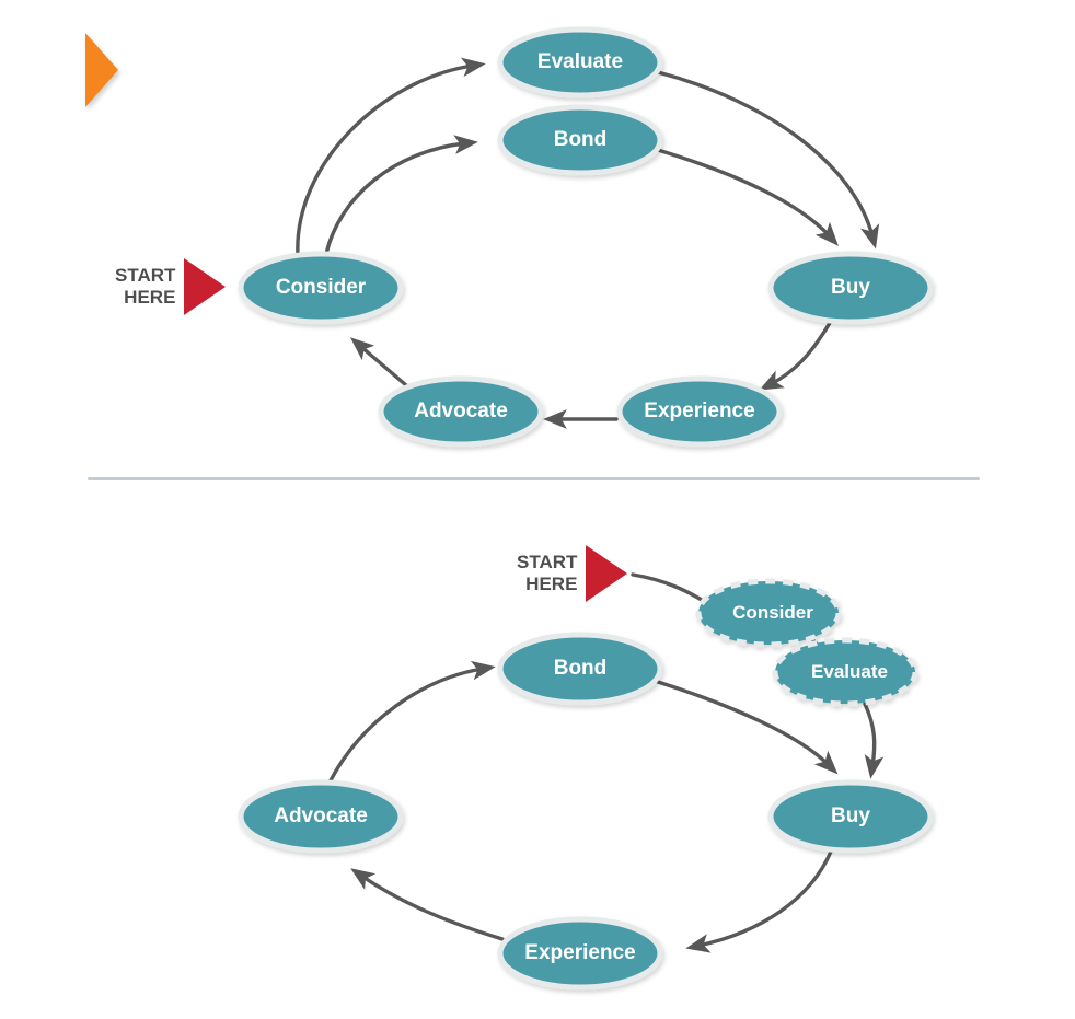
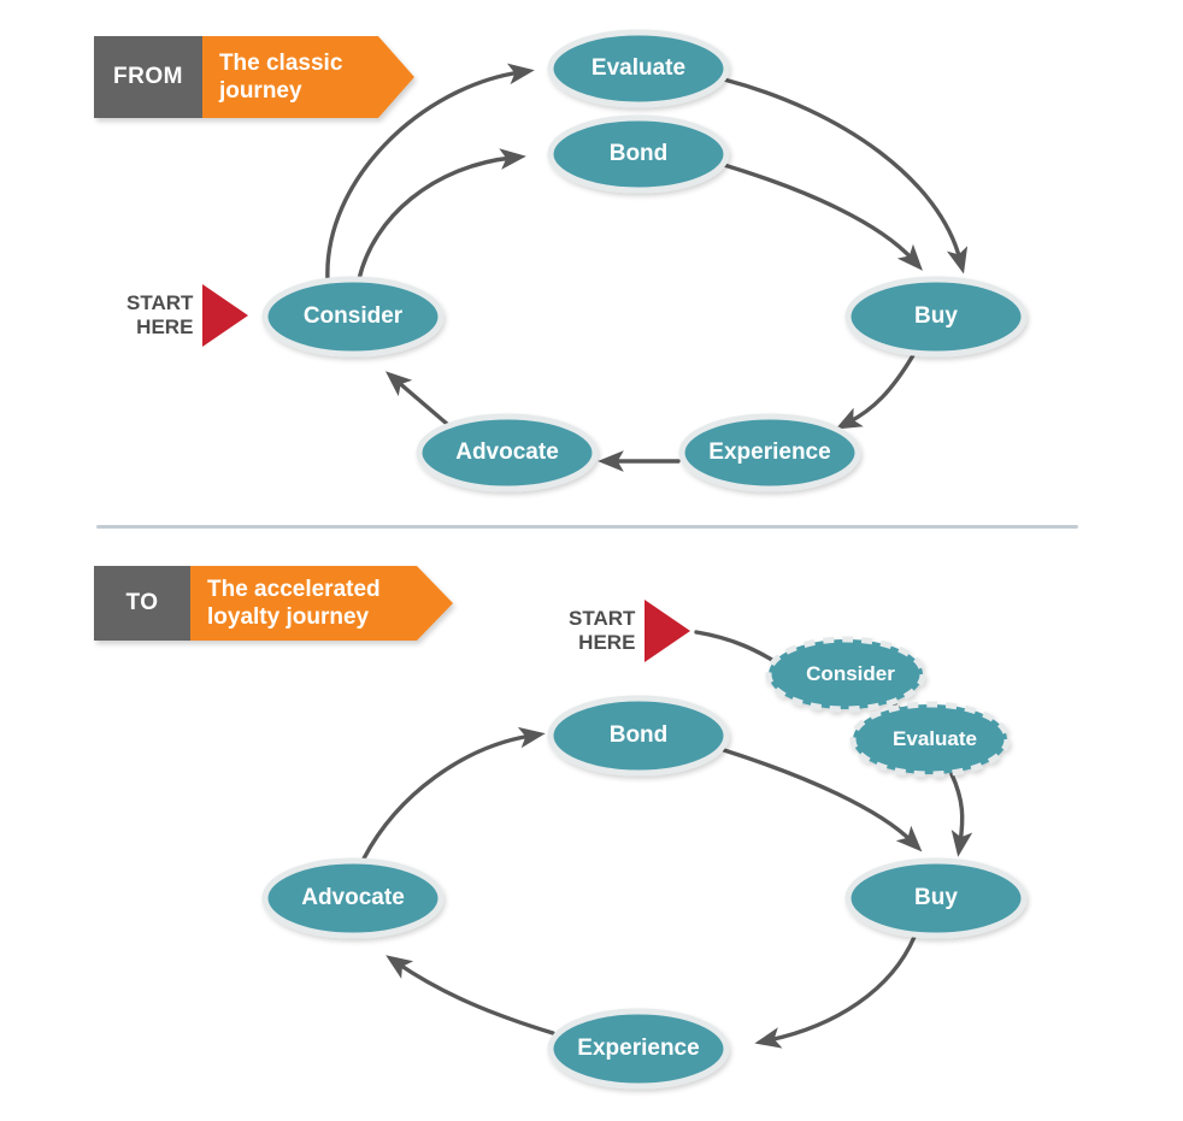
+ FROM
+ The classic journey
+ TO
+ The accelerated loyalty journey
  START
  HERE
  START
  HERE
  Consider
  Evaluate
  Bond
  Buy
  Experience
  Advocate
  Consider
  Evaluate
  Bond
  Buy
  Experience
  Advocate
